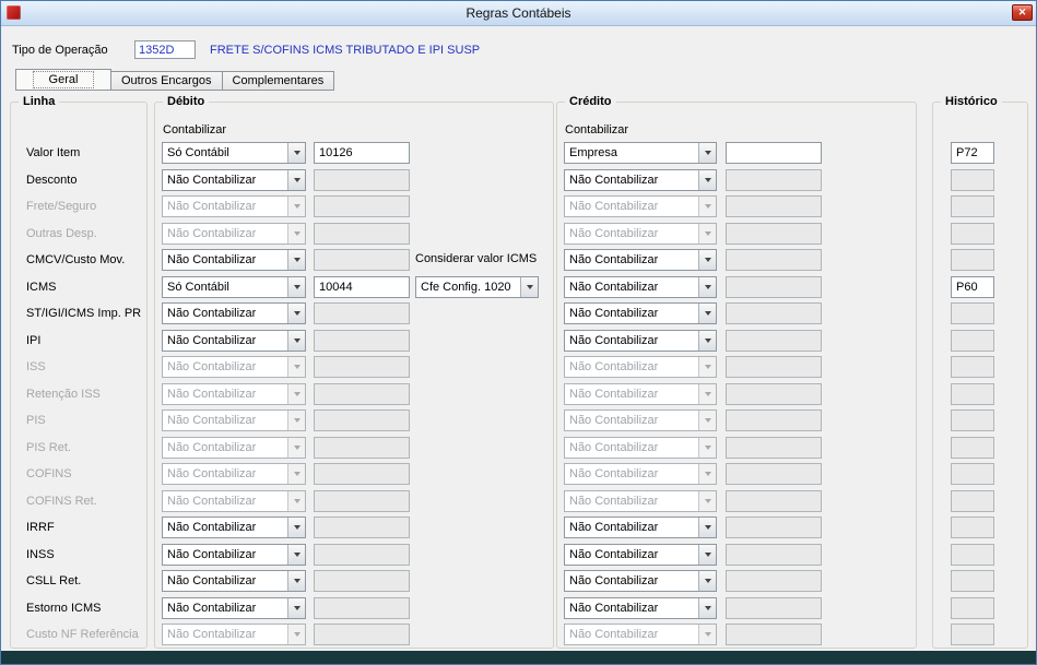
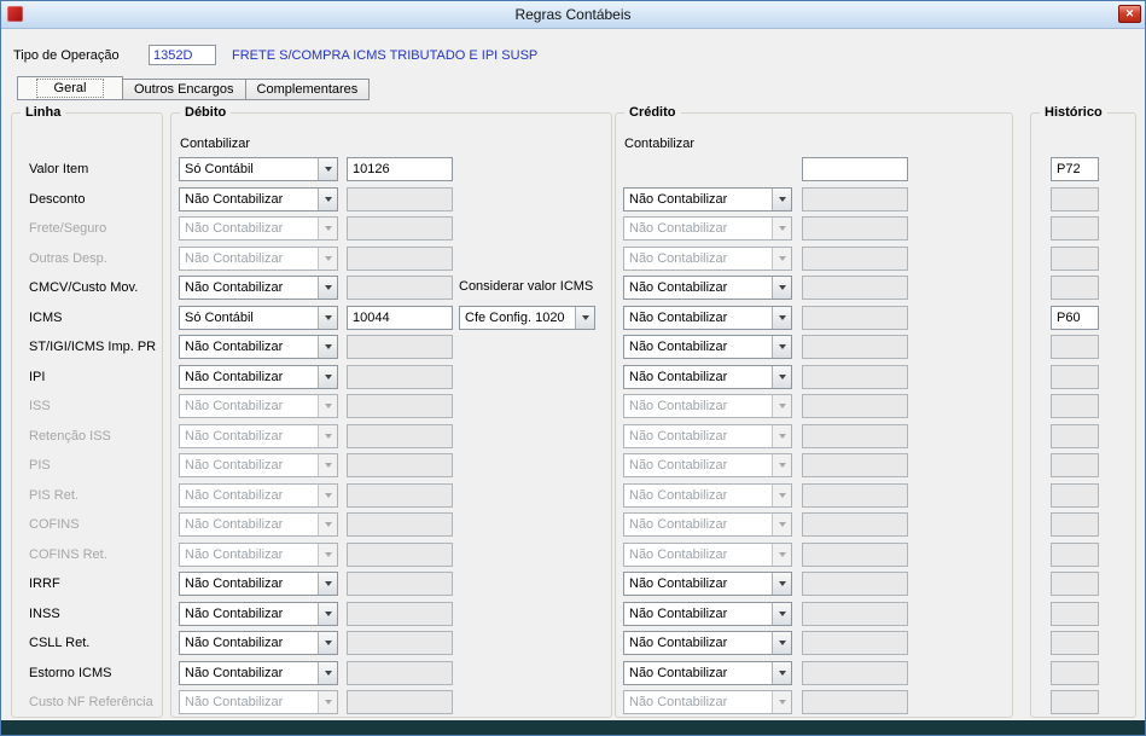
  Regras Contábeis
  ✕
  Tipo de Operação
  1352D
- FRETE S/COFINS ICMS TRIBUTADO E IPI SUSP
+ FRETE S/COMPRA ICMS TRIBUTADO E IPI SUSP
  Geral
  Outros Encargos
  Complementares
  Linha
  Valor Item
  Desconto
  Frete/Seguro
  Outras Desp.
  CMCV/Custo Mov.
  ICMS
  ST/IGI/ICMS Imp. PR
  IPI
  ISS
  Retenção ISS
  PIS
  PIS Ret.
  COFINS
  COFINS Ret.
  IRRF
  INSS
  CSLL Ret.
  Estorno ICMS
  Custo NF Referência
  Débito
  Contabilizar
  Considerar valor ICMS
  Só Contábil
  10126
  Não Contabilizar
  Não Contabilizar
  Não Contabilizar
  Não Contabilizar
  Só Contábil
  10044
  Cfe Config. 1020
  Não Contabilizar
  Não Contabilizar
  Não Contabilizar
  Não Contabilizar
  Não Contabilizar
  Não Contabilizar
  Não Contabilizar
  Não Contabilizar
  Não Contabilizar
  Não Contabilizar
  Não Contabilizar
  Não Contabilizar
  Não Contabilizar
  Crédito
  Contabilizar
- Empresa
  Não Contabilizar
  Não Contabilizar
  Não Contabilizar
  Não Contabilizar
  Não Contabilizar
  Não Contabilizar
  Não Contabilizar
  Não Contabilizar
  Não Contabilizar
  Não Contabilizar
  Não Contabilizar
  Não Contabilizar
  Não Contabilizar
  Não Contabilizar
  Não Contabilizar
  Não Contabilizar
  Não Contabilizar
  Não Contabilizar
  Histórico
  P72
  P60
